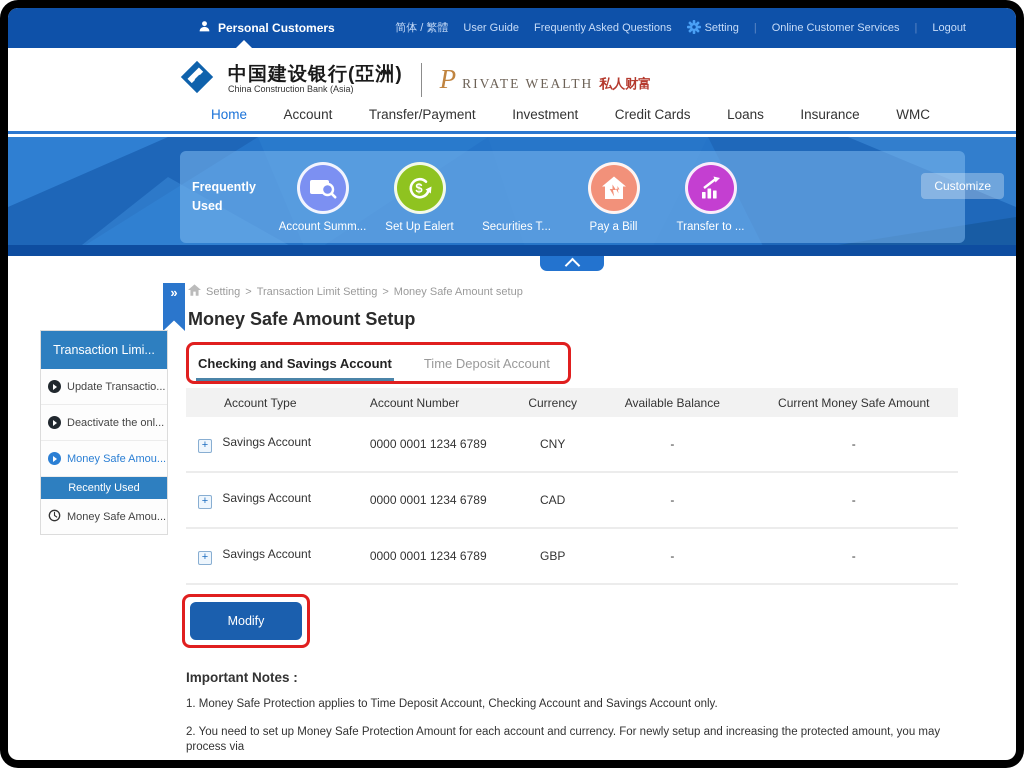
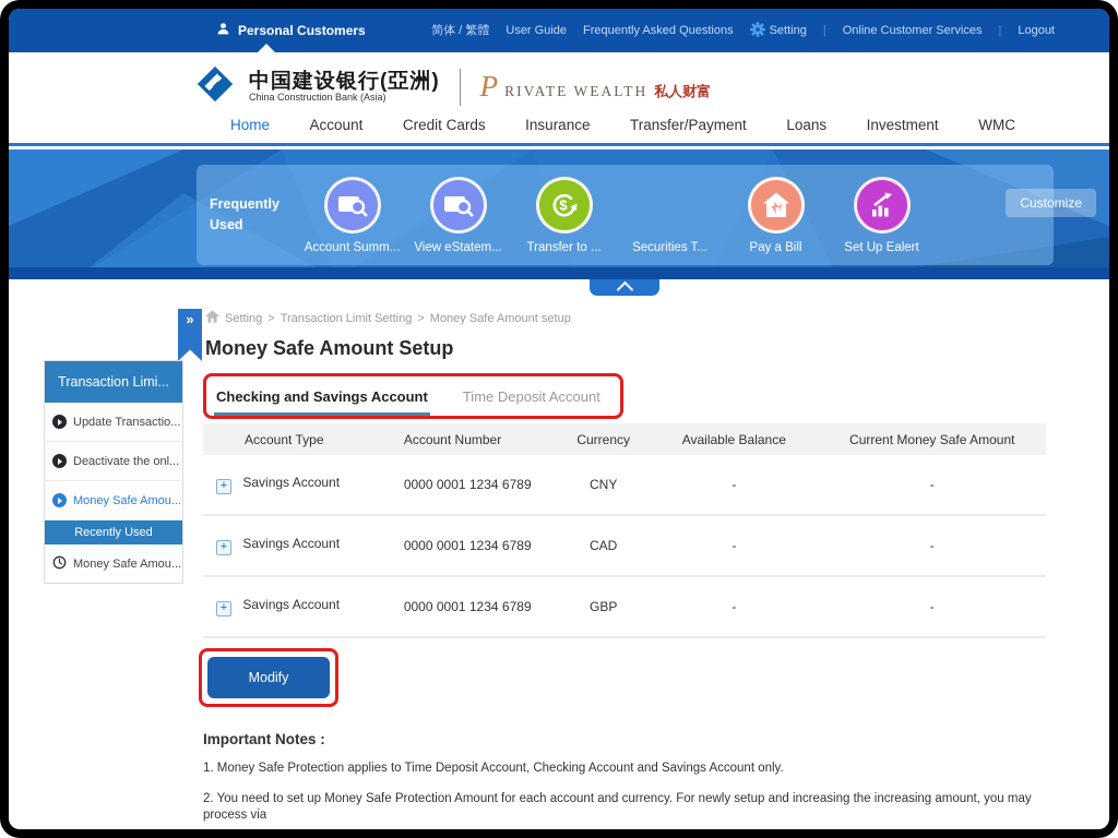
  Personal Customers
  简体 / 繁體
  User Guide
  Frequently Asked Questions
  Setting
  |
  Online Customer Services
  |
  Logout
  中国建设银行(亞洲)
  China Construction Bank (Asia)
  P
  RIVATE WEALTH
  私人财富
  Home
  Account
- Transfer/Payment
+ Credit Cards
- Investment
+ Insurance
- Credit Cards
+ Transfer/Payment
  Loans
- Insurance
+ Investment
  WMC
  Frequently Used
  Account Summ...
+ View eStatem...
  $
- Set Up Ealert
+ Transfer to ...
  Securities T...
  Pay a Bill
- Transfer to ...
+ Set Up Ealert
  Customize
  »
  Transaction Limi...
  Update Transactio...
  Deactivate the onl...
  Money Safe Amou...
  Recently Used
  Money Safe Amou...
  Setting
  >
  Transaction Limit Setting
  >
  Money Safe Amount setup
  Money Safe Amount Setup
  Checking and Savings Account
  Time Deposit Account
  Account Type	Account Number	Currency	Available Balance	Current Money Safe Amount
  + Savings Account	0000 0001 1234 6789	CNY	-	-
  + Savings Account	0000 0001 1234 6789	CAD	-	-
  + Savings Account	0000 0001 1234 6789	GBP	-	-
  Modify
  Important Notes :
  1. Money Safe Protection applies to Time Deposit Account, Checking Account and Savings Account only.
- 2. You need to set up Money Safe Protection Amount for each account and currency. For newly setup and increasing the protected amount, you may process via
+ 2. You need to set up Money Safe Protection Amount for each account and currency. For newly setup and increasing the increasing amount, you may process via
